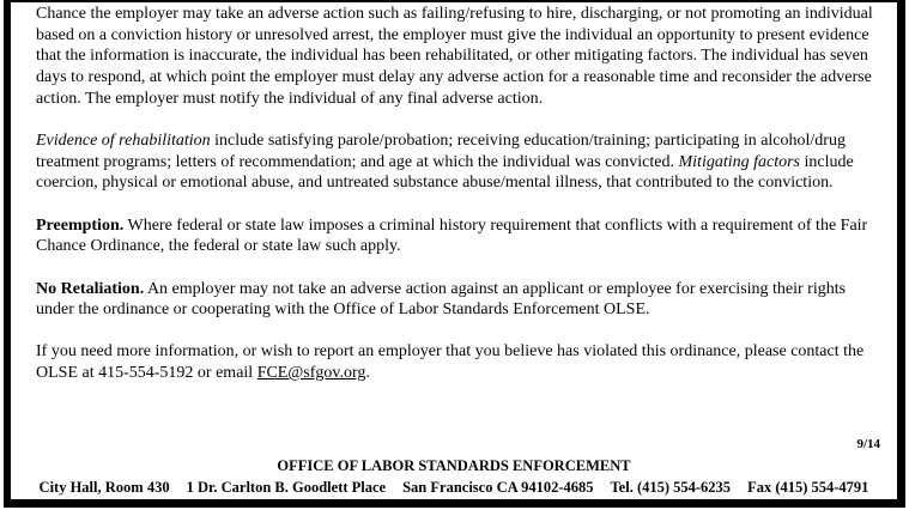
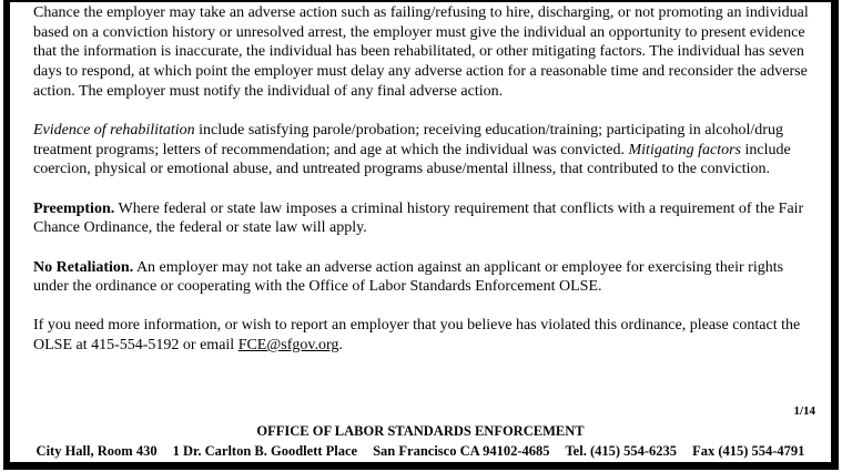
  Chance the employer may take an adverse action such as failing/refusing to hire, discharging, or not promoting an individual based on a conviction history or unresolved arrest, the employer must give the individual an opportunity to present evidence that the information is inaccurate, the individual has been rehabilitated, or other mitigating factors. The individual has seven days to respond, at which point the employer must delay any adverse action for a reasonable time and reconsider the adverse action. The employer must notify the individual of any final adverse action.
- Evidence of rehabilitation include satisfying parole/probation; receiving education/training; participating in alcohol/drug treatment programs; letters of recommendation; and age at which the individual was convicted. Mitigating factors include coercion, physical or emotional abuse, and untreated substance abuse/mental illness, that contributed to the conviction.
+ Evidence of rehabilitation include satisfying parole/probation; receiving education/training; participating in alcohol/drug treatment programs; letters of recommendation; and age at which the individual was convicted. Mitigating factors include coercion, physical or emotional abuse, and untreated programs abuse/mental illness, that contributed to the conviction.
- Preemption. Where federal or state law imposes a criminal history requirement that conflicts with a requirement of the Fair Chance Ordinance, the federal or state law such apply.
+ Preemption. Where federal or state law imposes a criminal history requirement that conflicts with a requirement of the Fair Chance Ordinance, the federal or state law will apply.
  No Retaliation. An employer may not take an adverse action against an applicant or employee for exercising their rights under the ordinance or cooperating with the Office of Labor Standards Enforcement OLSE.
  If you need more information, or wish to report an employer that you believe has violated this ordinance, please contact the OLSE at 415-554-5192 or email FCE@sfgov.org.
- 9/14
+ 1/14
  OFFICE OF LABOR STANDARDS ENFORCEMENT
  City Hall, Room 430
  1 Dr. Carlton B. Goodlett Place
  San Francisco CA 94102-4685
  Tel. (415) 554-6235
  Fax (415) 554-4791
